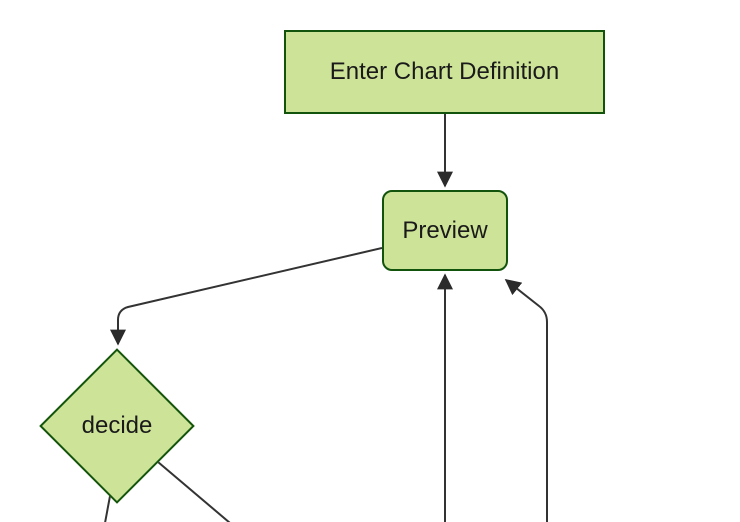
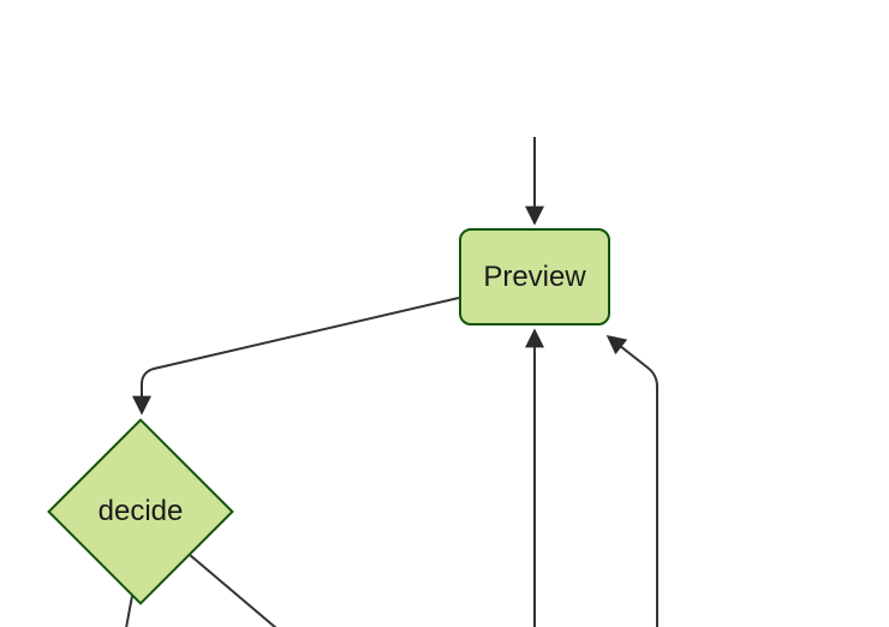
- Enter Chart Definition
  Preview
  decide
